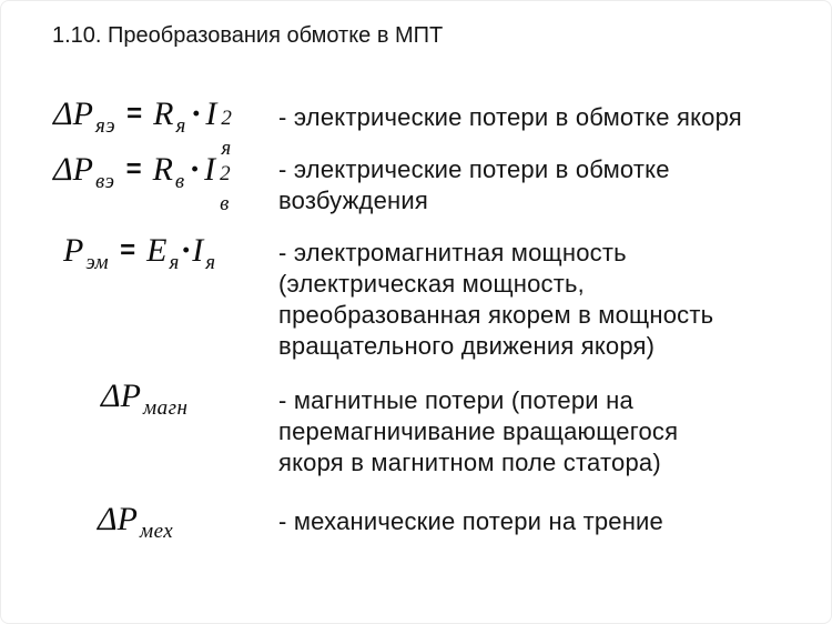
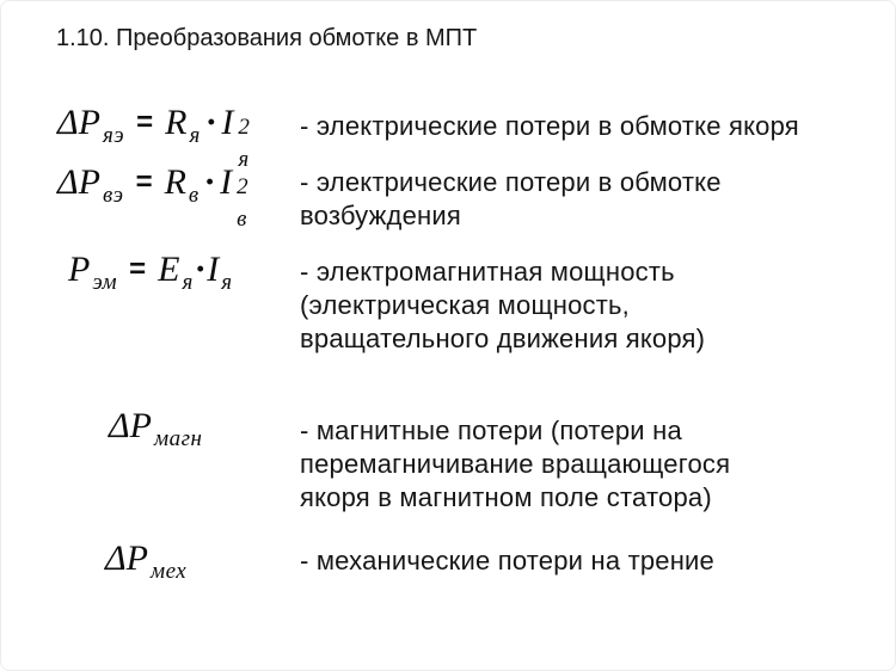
  1.10. Преобразования обмотке в МПТ
  ΔPяэ= Rя· I
  2
  я
  - электрические потери в обмотке якоря
  ΔPвэ= Rв· I
  2
  в
  - электрические потери в обмотке
  возбуждения
  Pэм= Eя·Iя
  - электромагнитная мощность
  (электрическая мощность,
- преобразованная якорем в мощность
  вращательного движения якоря)
  ΔPмагн
  - магнитные потери (потери на
  перемагничивание вращающегося
  якоря в магнитном поле статора)
  ΔPмех
  - механические потери на трение
